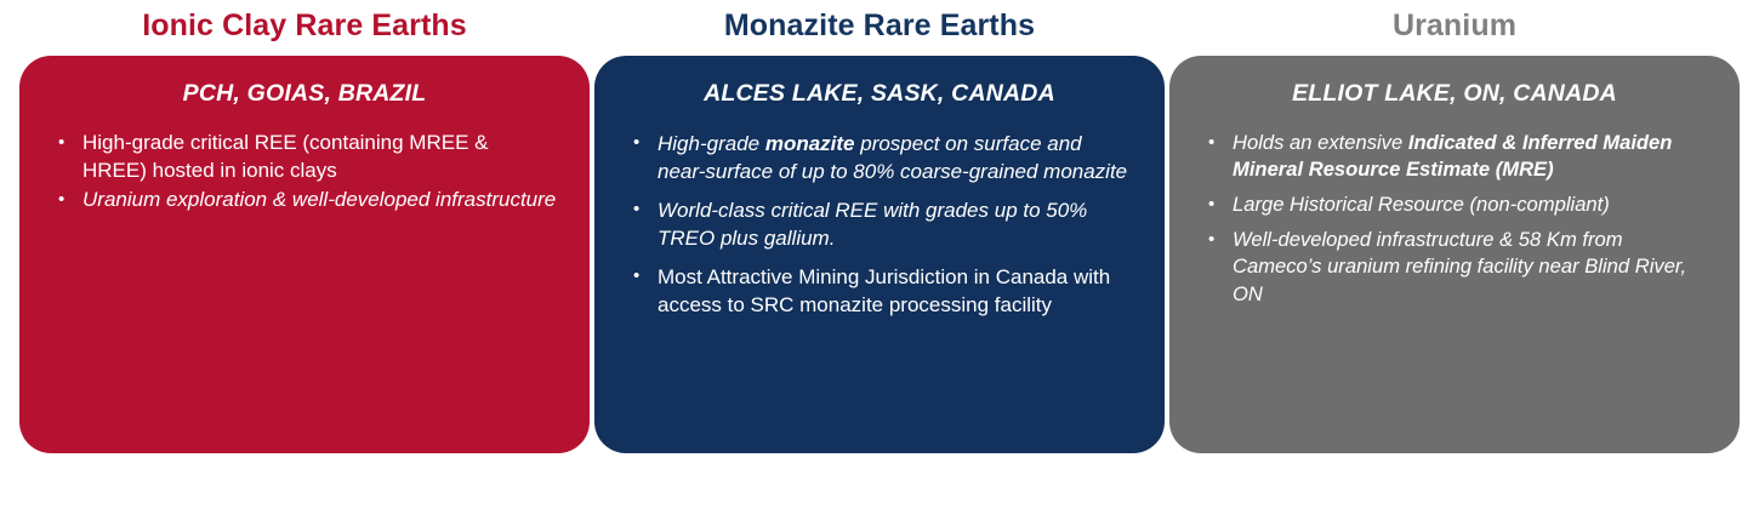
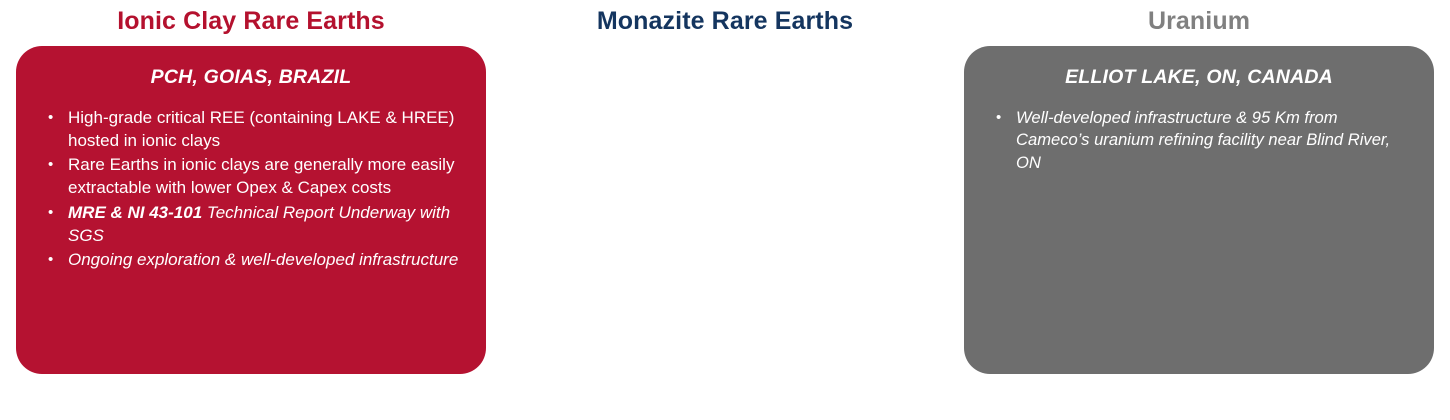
  Ionic Clay Rare Earths
  PCH, GOIAS, BRAZIL
- High-grade critical REE (containing MREE & HREE) hosted in ionic clays
+ High-grade critical REE (containing LAKE & HREE) hosted in ionic clays
+ Rare Earths in ionic clays are generally more easily extractable with lower Opex & Capex costs
+ MRE & NI 43-101 Technical Report Underway with SGS
- Uranium exploration & well-developed infrastructure
+ Ongoing exploration & well-developed infrastructure
  Monazite Rare Earths
- ALCES LAKE, SASK, CANADA
- High-grade monazite prospect on surface and near-surface of up to 80% coarse-grained monazite
- World-class critical REE with grades up to 50% TREO plus gallium.
- Most Attractive Mining Jurisdiction in Canada with access to SRC monazite processing facility
  Uranium
  ELLIOT LAKE, ON, CANADA
- Holds an extensive Indicated & Inferred Maiden Mineral Resource Estimate (MRE)
- Large Historical Resource (non-compliant)
- Well-developed infrastructure & 58 Km from Cameco’s uranium refining facility near Blind River, ON
+ Well-developed infrastructure & 95 Km from Cameco’s uranium refining facility near Blind River, ON
